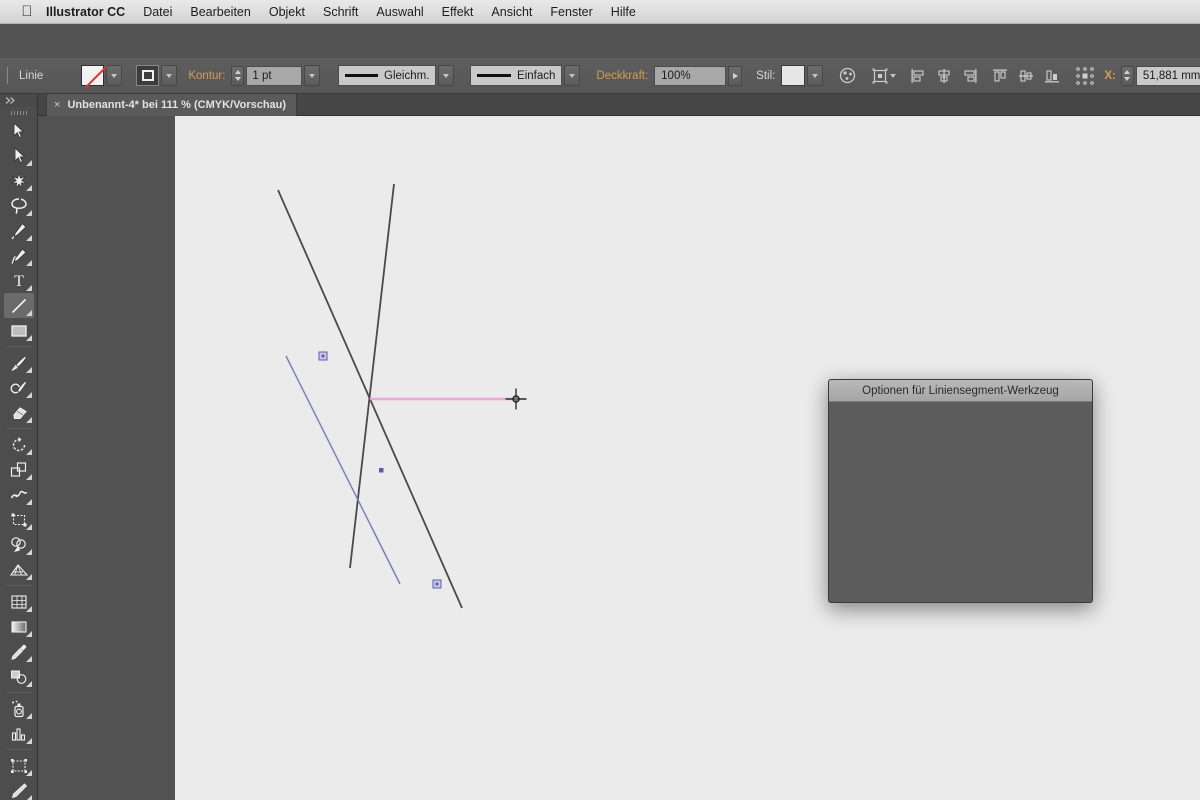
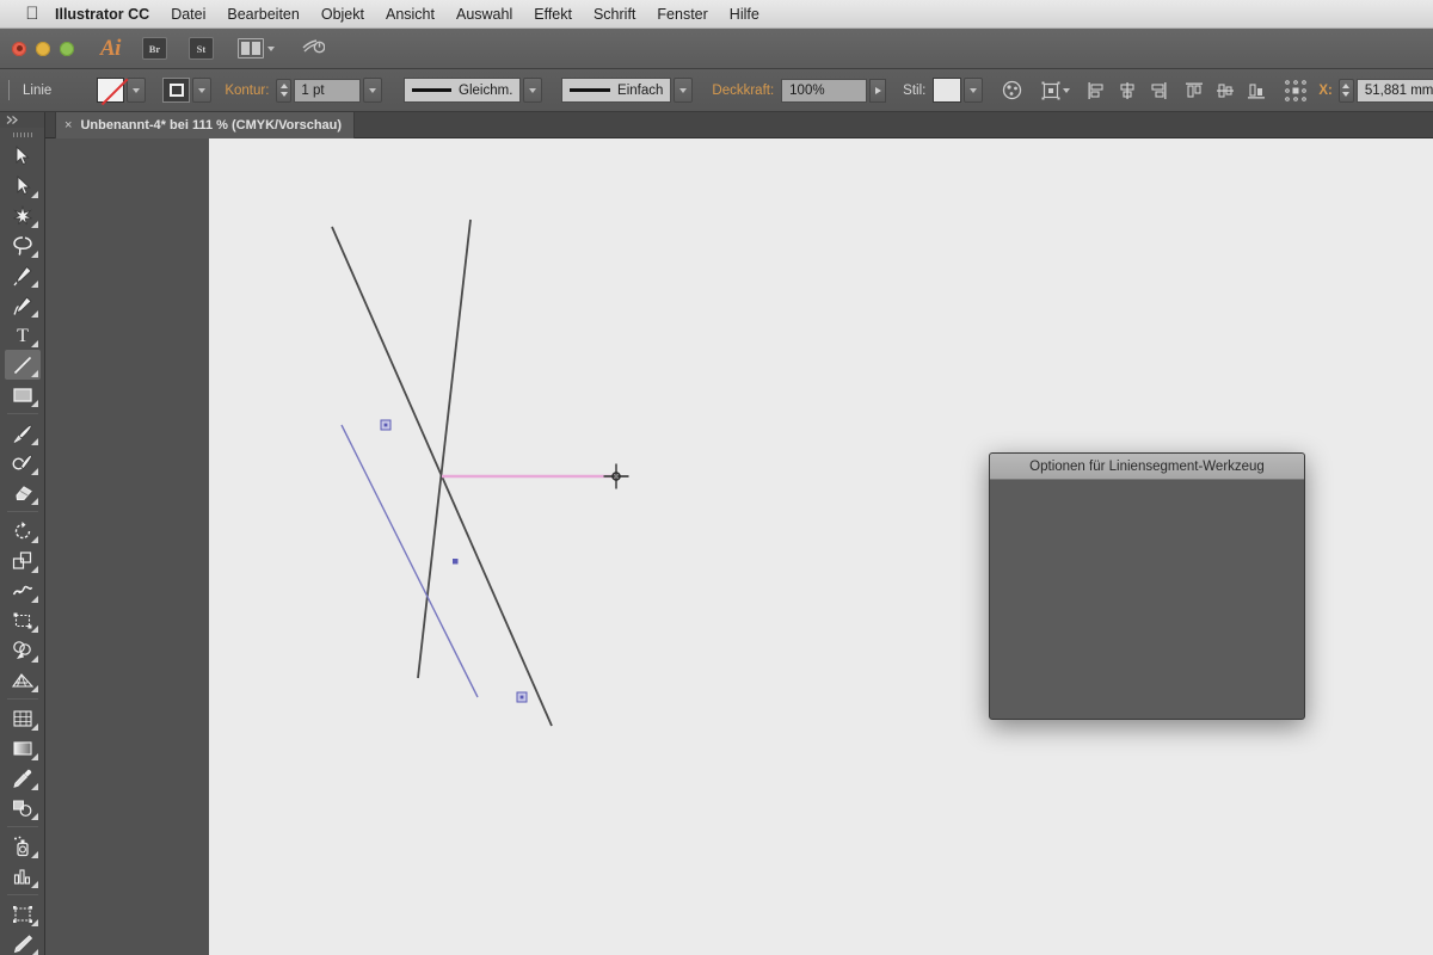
  
  Illustrator CC
  Datei
  Bearbeiten
  Objekt
- Schrift
+ Ansicht
  Auswahl
  Effekt
- Ansicht
+ Schrift
  Fenster
  Hilfe
+ Ai
+ Br
+ St
  Linie
  Kontur:
  1 pt
  Gleichm.
  Einfach
  Deckkraft:
  100%
  Stil:
  X:
  51,881 mm
  ×
  Unbenannt-4* bei 111 % (CMYK/Vorschau)
  T
  Optionen für Liniensegment-Werkzeug
